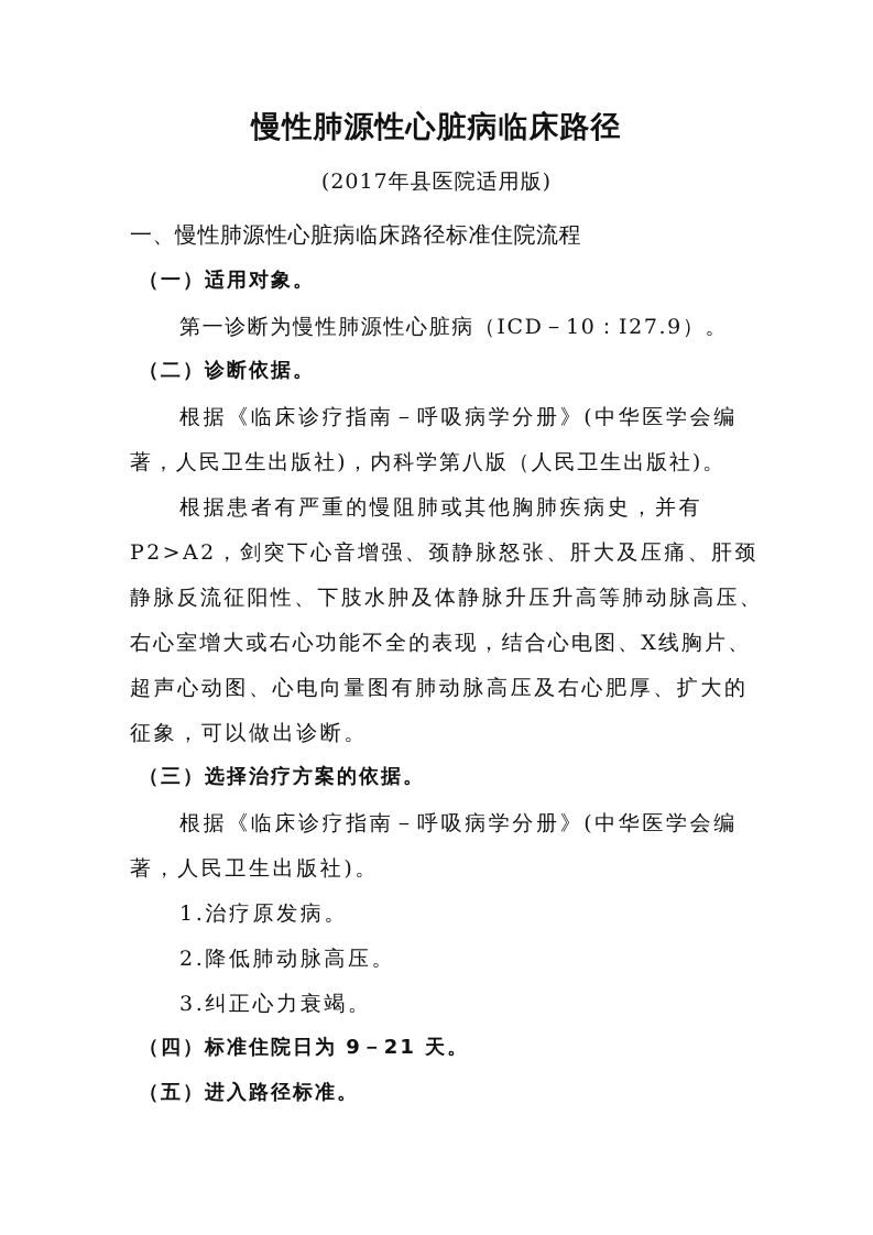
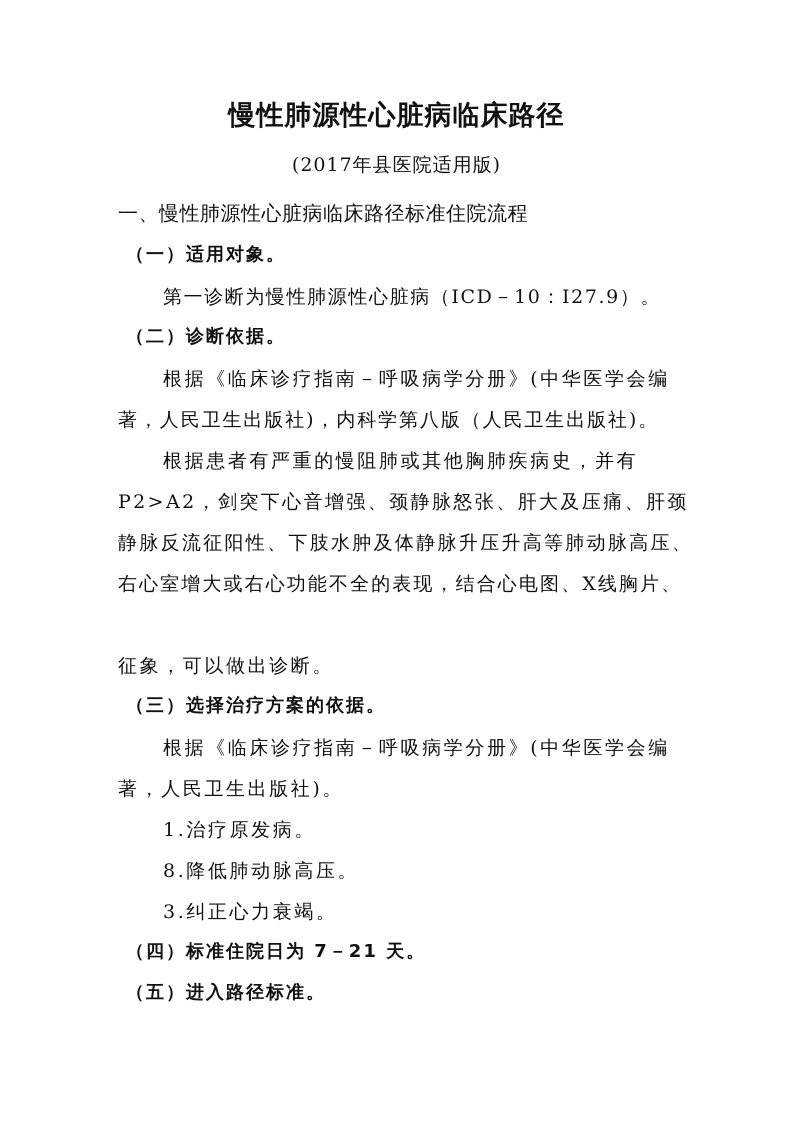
  慢性肺源性心脏病临床路径
  (2017年县医院适用版)
  一、慢性肺源性心脏病临床路径标准住院流程
  （一）适用对象。
  第一诊断为慢性肺源性心脏病（ICD－10：I27.9）。
  （二）诊断依据。
  根据《临床诊疗指南－呼吸病学分册》(中华医学会编
  著，人民卫生出版社)，内科学第八版（人民卫生出版社)。
  根据患者有严重的慢阻肺或其他胸肺疾病史，并有
  P2>A2，剑突下心音增强、颈静脉怒张、肝大及压痛、肝颈
  静脉反流征阳性、下肢水肿及体静脉升压升高等肺动脉高压、
  右心室增大或右心功能不全的表现，结合心电图、X线胸片、
- 超声心动图、心电向量图有肺动脉高压及右心肥厚、扩大的
  征象，可以做出诊断。
  （三）选择治疗方案的依据。
  根据《临床诊疗指南－呼吸病学分册》(中华医学会编
  著，人民卫生出版社)。
  1.治疗原发病。
- 2.降低肺动脉高压。
+ 8.降低肺动脉高压。
  3.纠正心力衰竭。
- （四）标准住院日为 9－21 天。
+ （四）标准住院日为 7－21 天。
  （五）进入路径标准。
